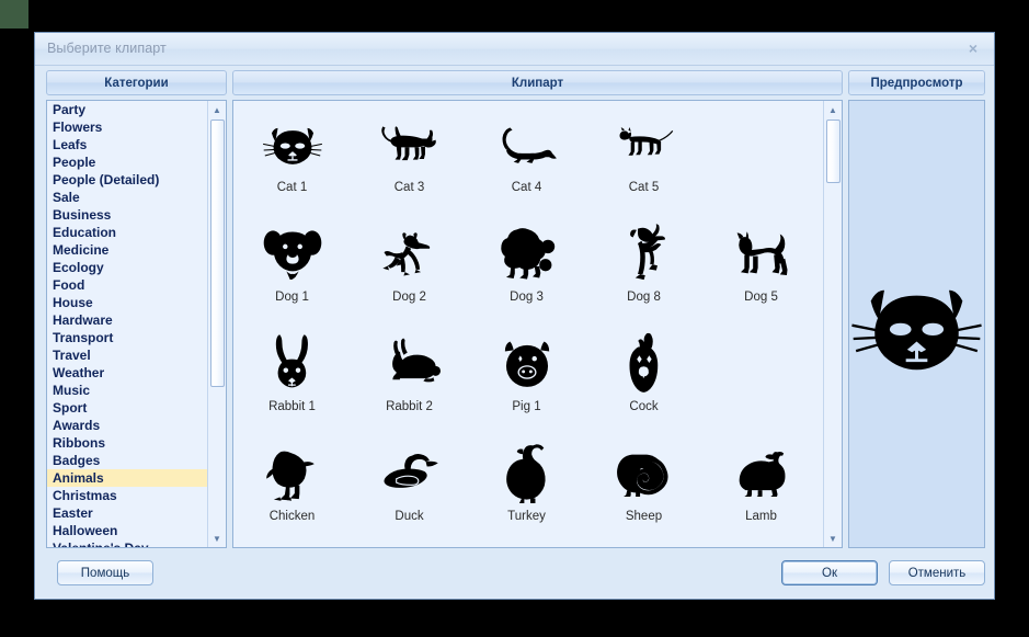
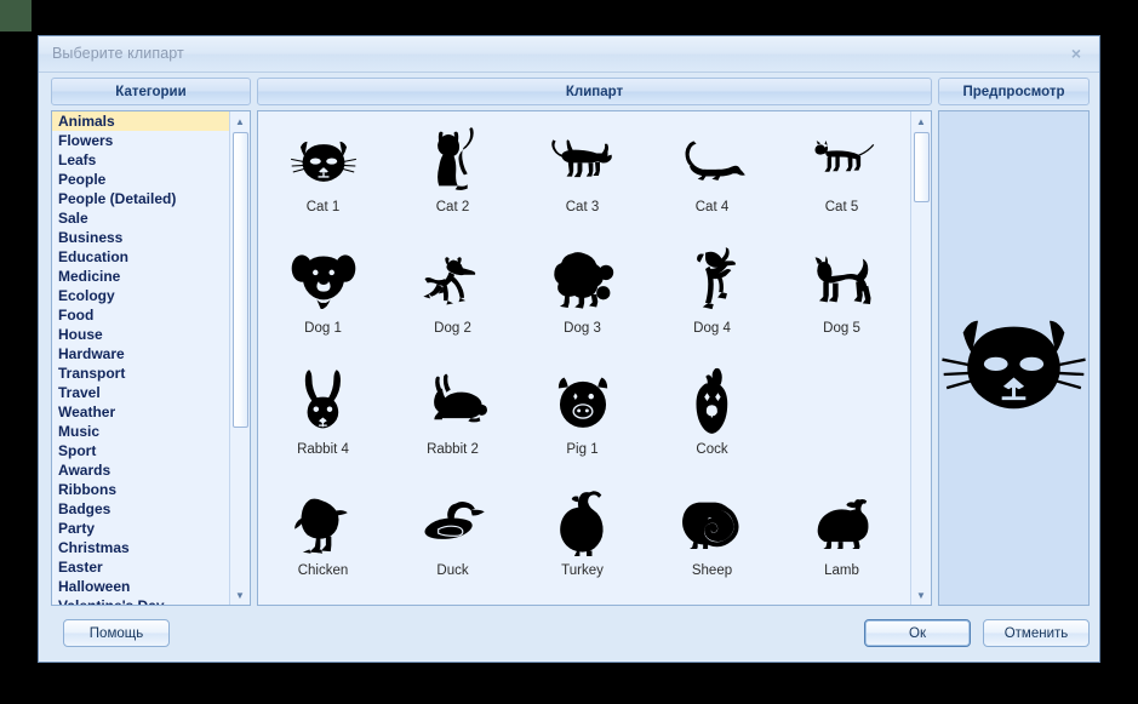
  Выберите клипарт
  ×
  Категории
  Клипарт
  Предпросмотр
- Party
+ Animals
  Flowers
  Leafs
  People
  People (Detailed)
  Sale
  Business
  Education
  Medicine
  Ecology
  Food
  House
  Hardware
  Transport
  Travel
  Weather
  Music
  Sport
  Awards
  Ribbons
  Badges
- Animals
+ Party
  Christmas
  Easter
  Halloween
  ▲
  ▼
  Cat 1
+ Cat 2
  Cat 3
  Cat 4
  Cat 5
  Dog 1
  Dog 2
  Dog 3
- Dog 8
+ Dog 4
  Dog 5
- Rabbit 1
+ Rabbit 4
  Rabbit 2
  Pig 1
  Cock
  Chicken
  Duck
  Turkey
  Sheep
  Lamb
  ▲
  ▼
  Помощь
  Ок
  Отменить
